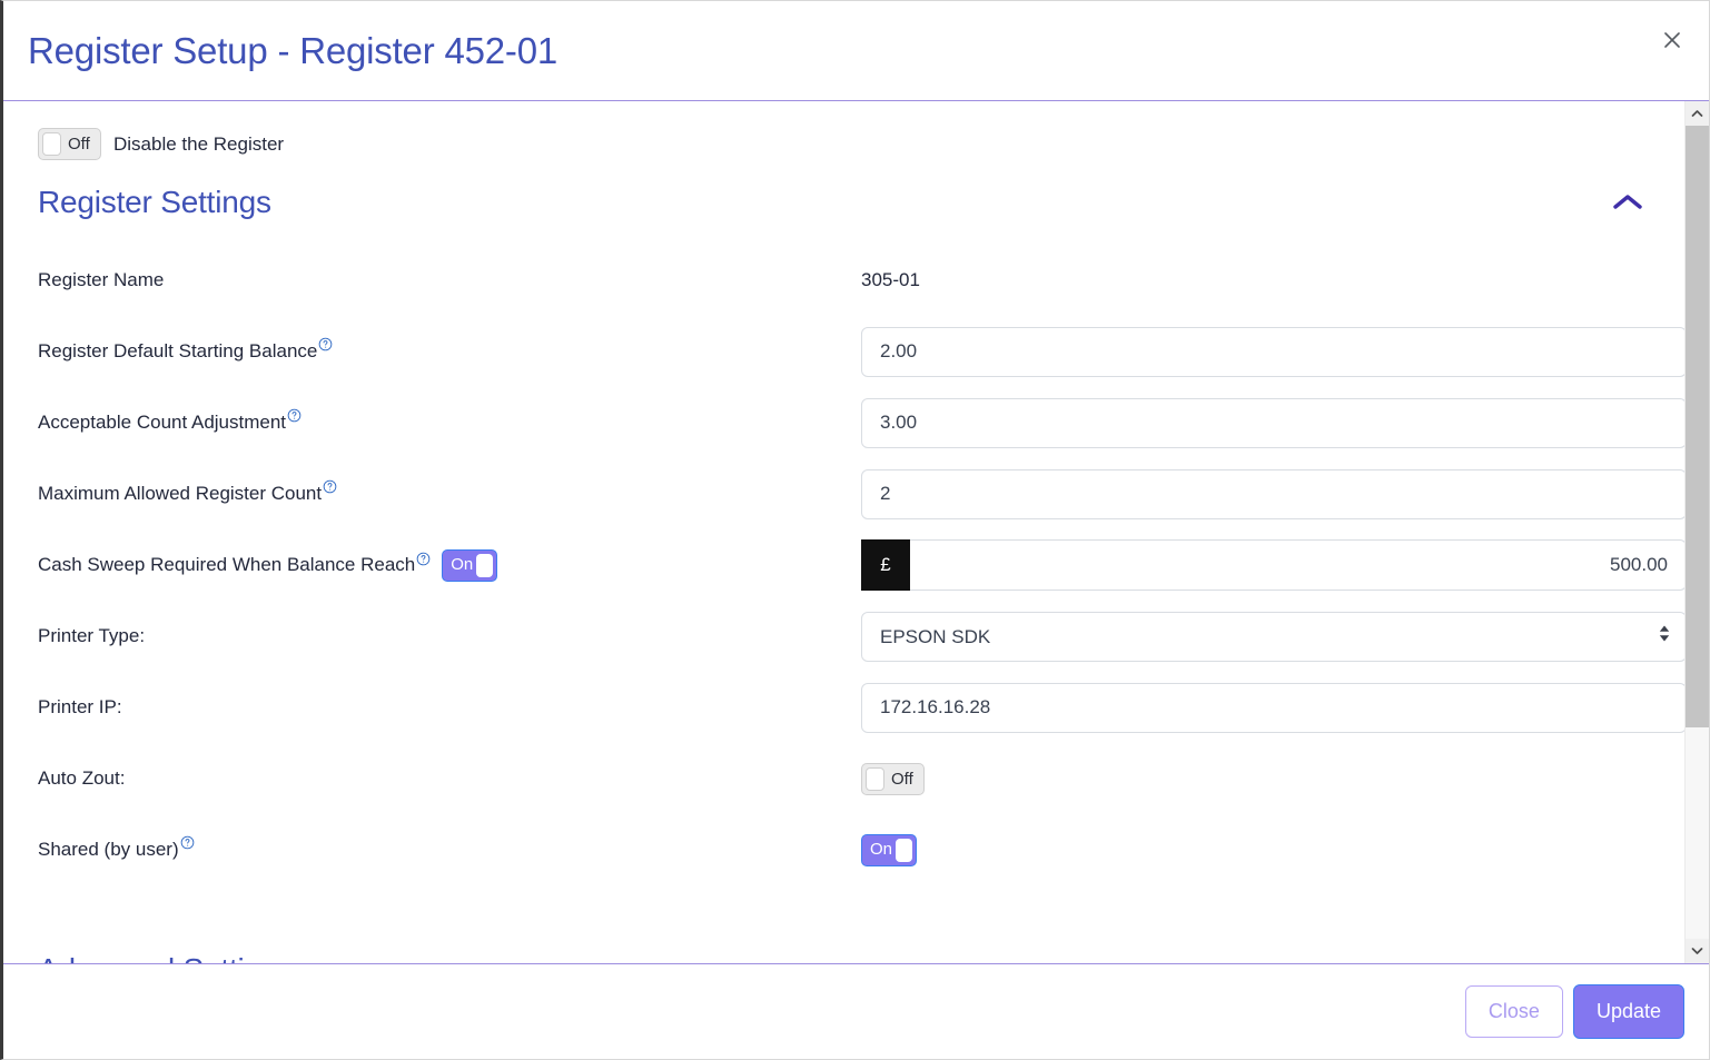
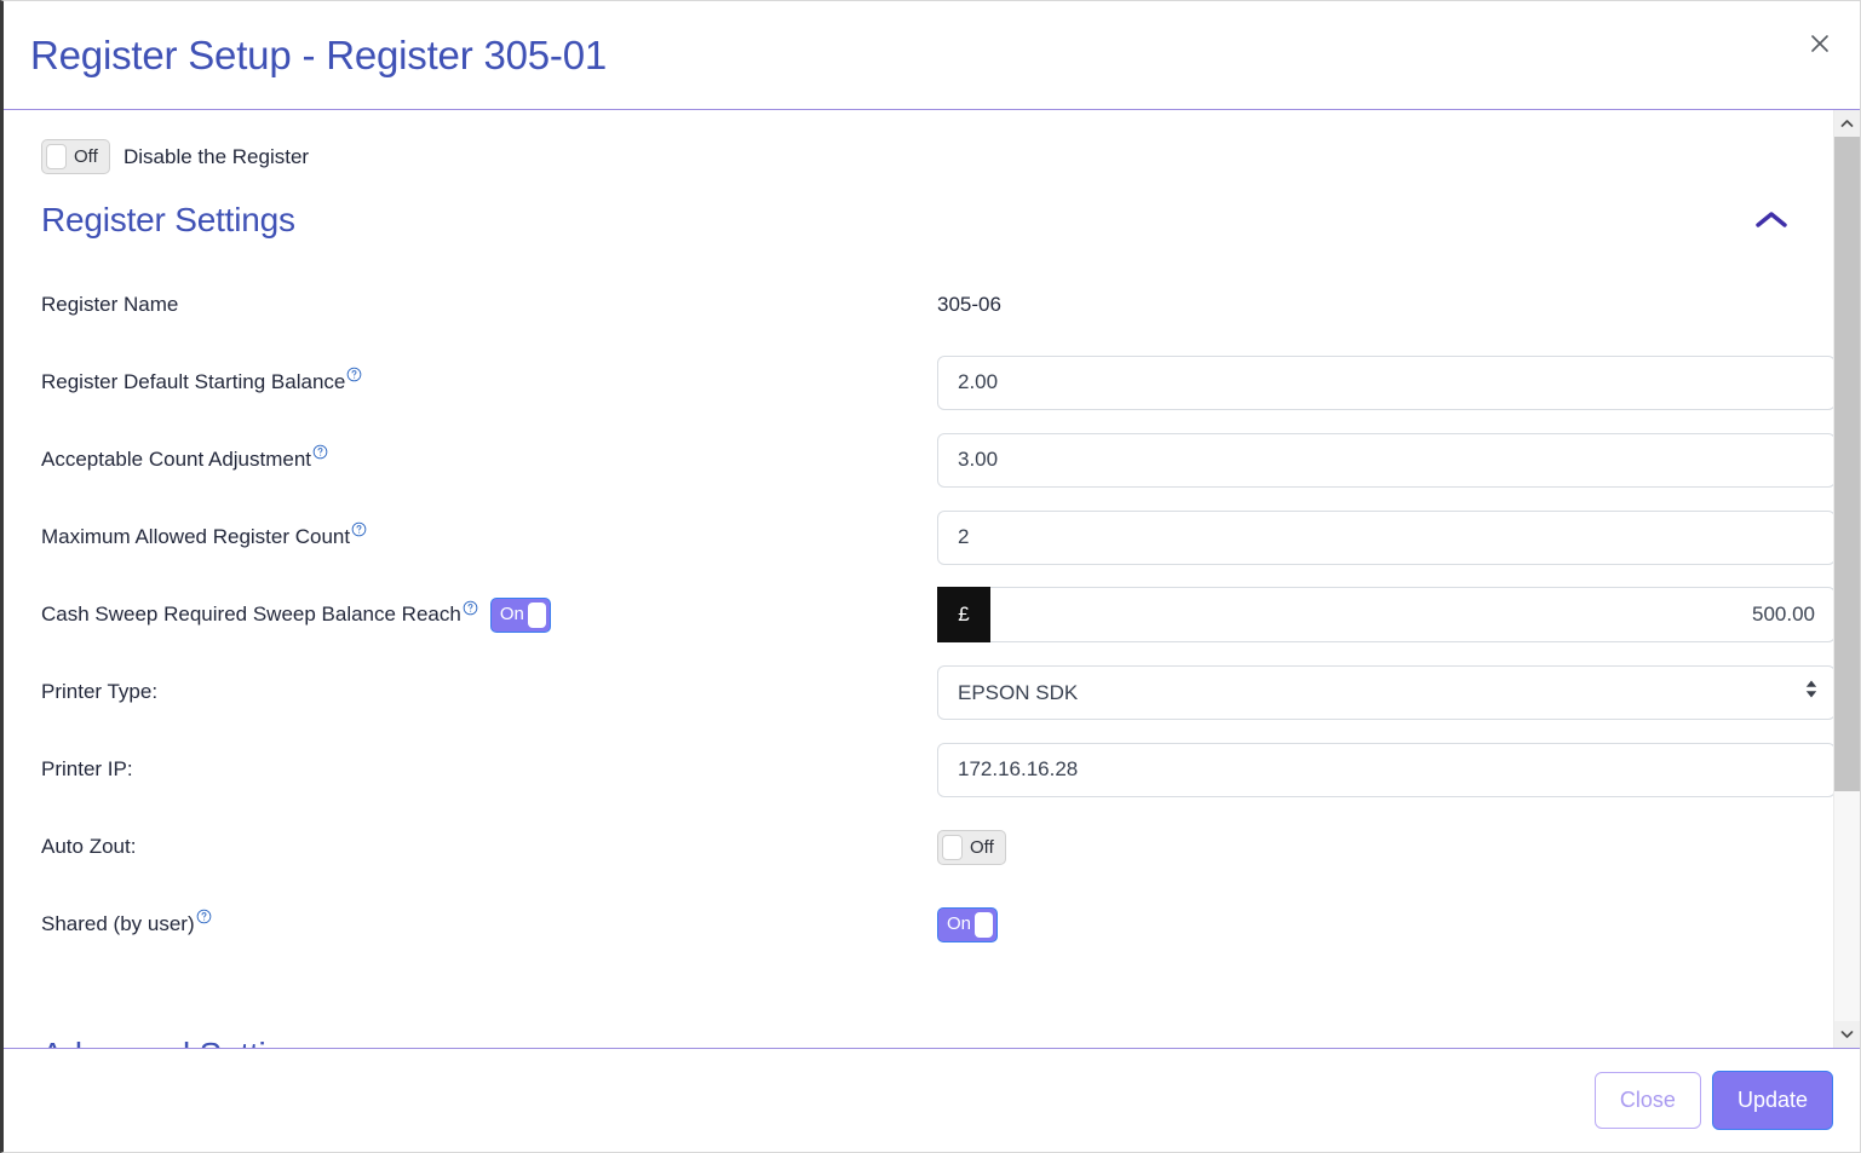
- Register Setup - Register 452-01
+ Register Setup - Register 305-01
  Off
  Disable the Register
  Register Settings
  Register Name
- 305-01
+ 305-06
  Register Default Starting Balance
  2.00
  Acceptable Count Adjustment
  3.00
  Maximum Allowed Register Count
  2
- Cash Sweep Required When Balance Reach
+ Cash Sweep Required Sweep Balance Reach
  On
  £
  500.00
  Printer Type:
  EPSON SDK
  Printer IP:
  172.16.16.28
  Auto Zout:
  Off
  Shared (by user)
  On
  Close
  Update
